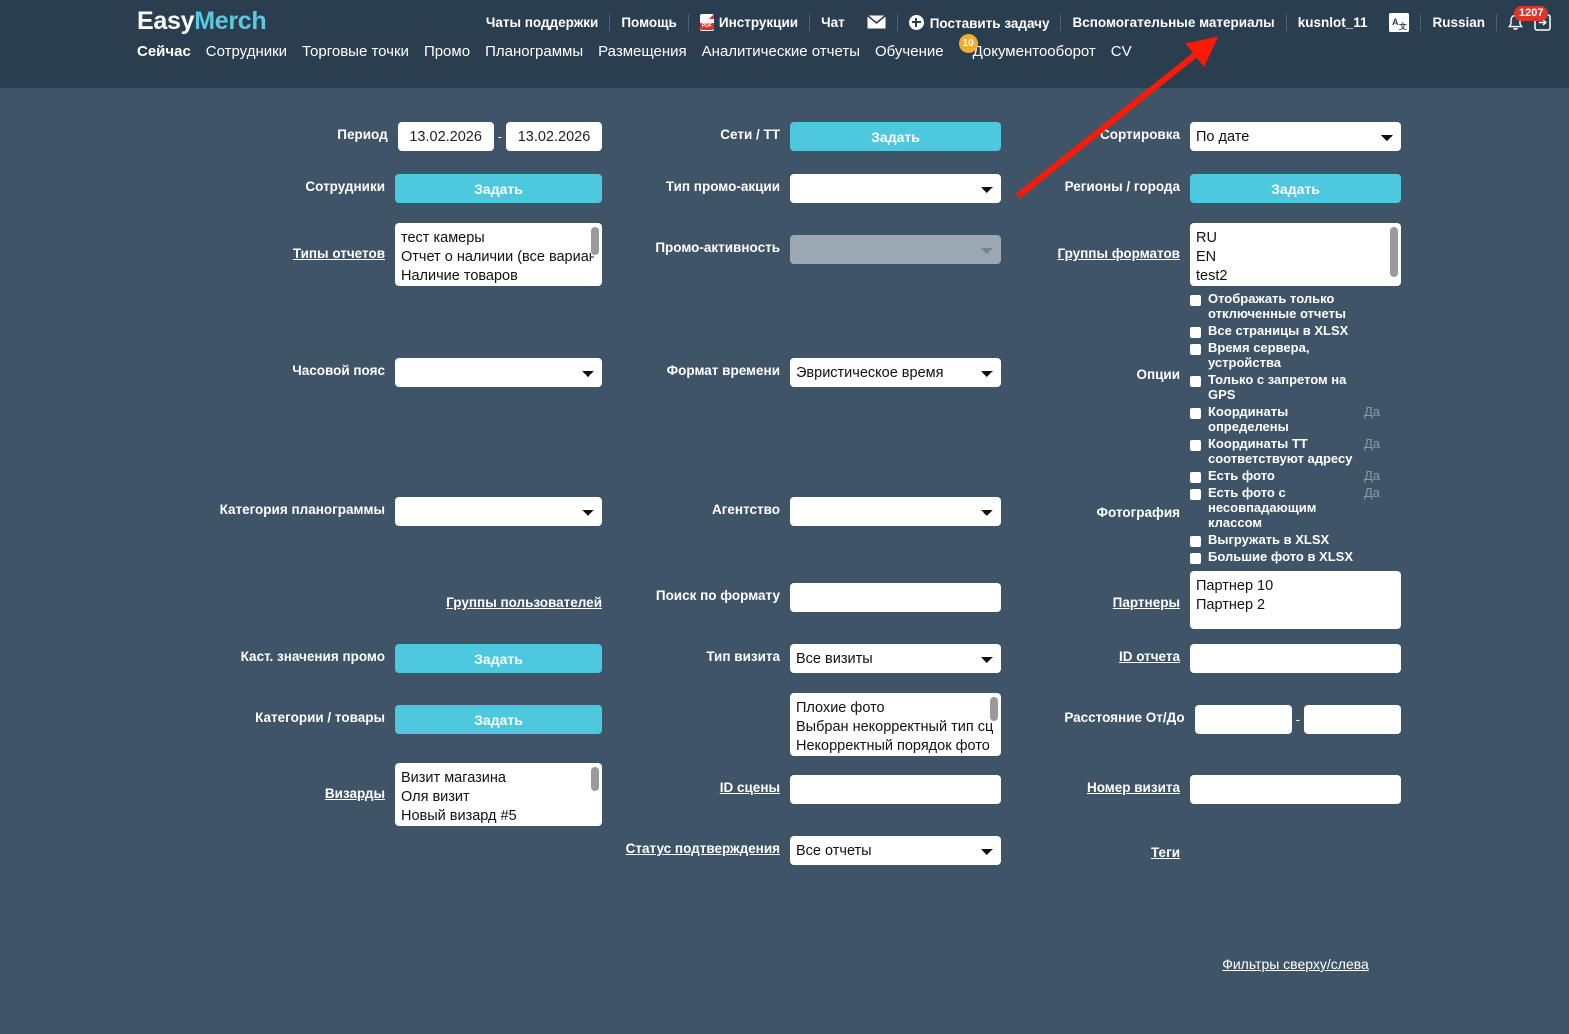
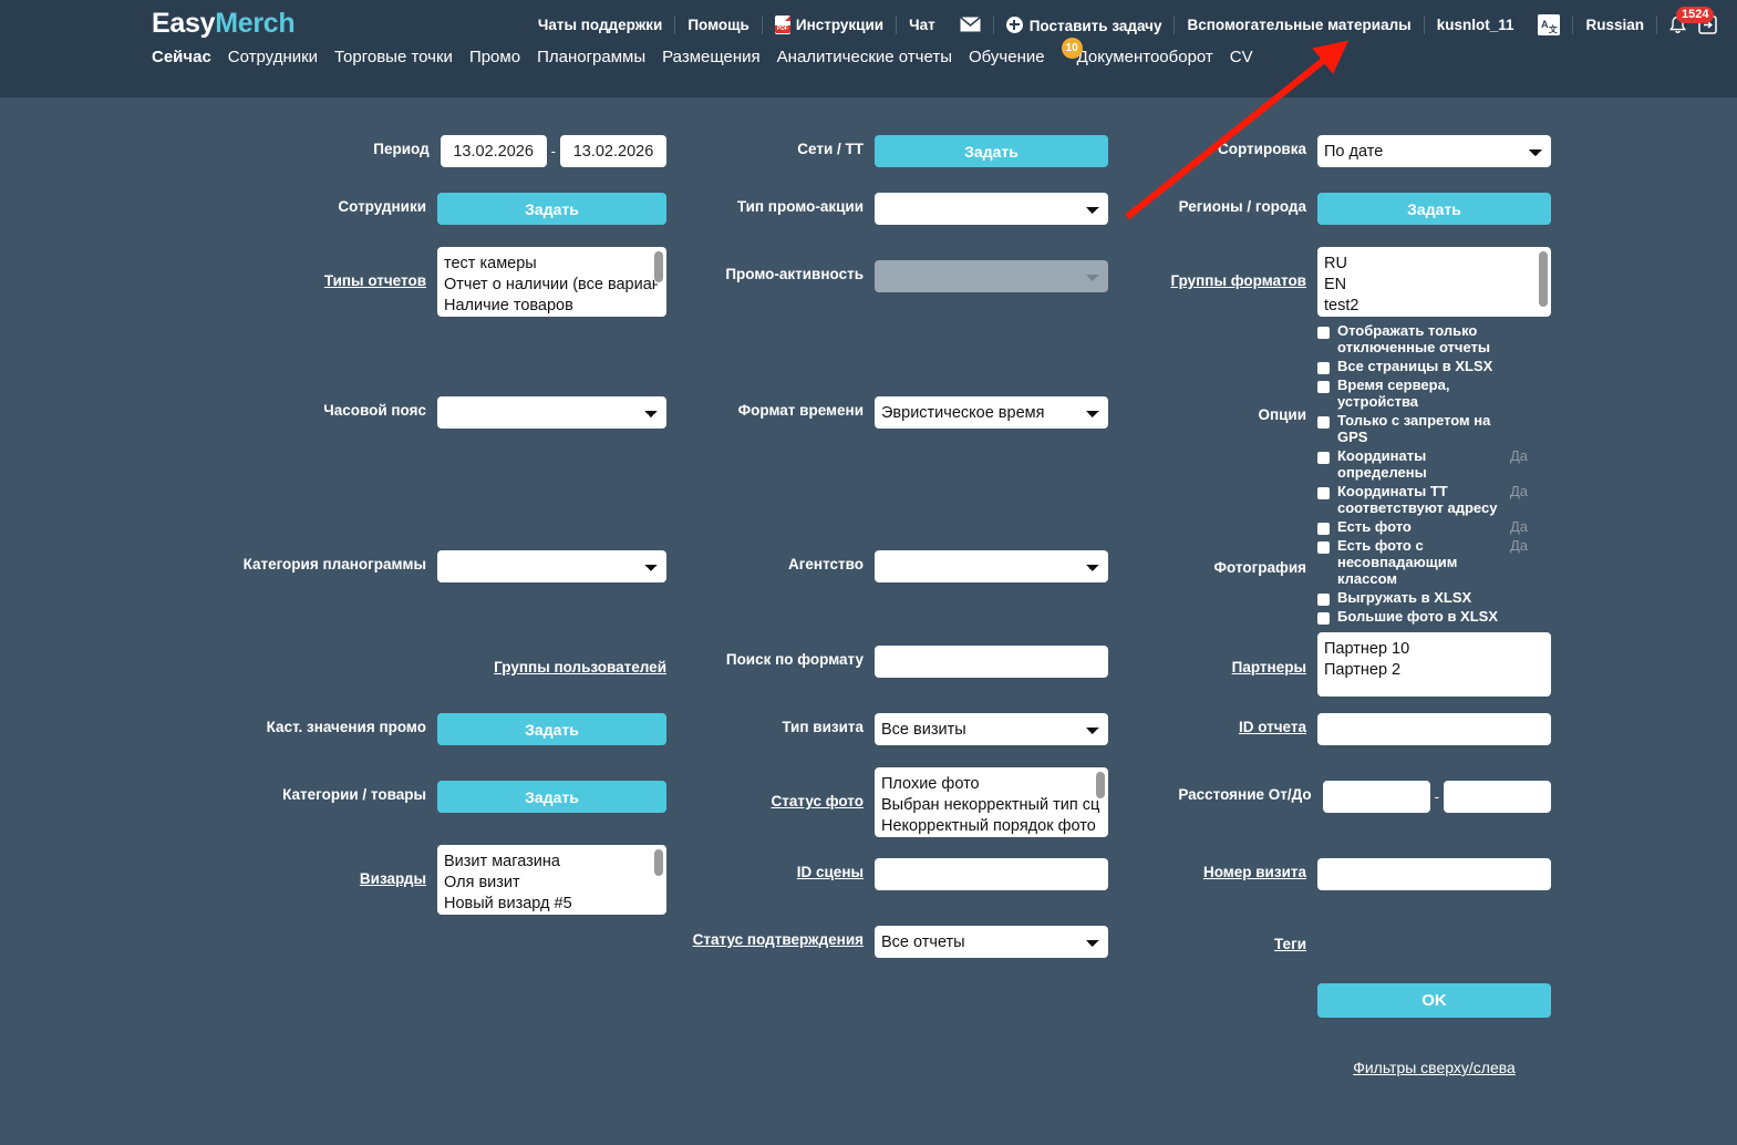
  EasyMerch
  Чаты поддержки
  Помощь
  Инструкции
  Чат
  Поставить задачу
  Вспомогательные материалы
  kusnlot_11
  A
  文
  Russian
- 1207
+ 1524
  Сейчас
  Сотрудники
  Торговые точки
  Промо
  Планограммы
  Размещения
  Аналитические отчеты
  Обучение
  10
  Документооборот
  CV
  Период
  13.02.2026
  -
  13.02.2026
  Сотрудники
  Задать
  Типы отчетов
  тест камеры
  Отчет о наличии (все вариан
  Наличие товаров
  Часовой пояс
  Категория планограммы
  Группы пользователей
  Каст. значения промо
  Задать
  Категории / товары
  Задать
  Визарды
  Визит магазина
  Оля визит
  Новый визард #5
  Сети / ТТ
  Задать
  Тип промо-акции
  Промо-активность
  Формат времени
  Эвристическое время
  Агентство
  Поиск по формату
  Тип визита
  Все визиты
+ Статус фото
  Плохие фото
  Выбран некорректный тип сц
  Некорректный порядок фото
  ID сцены
  Статус подтверждения
  Все отчеты
  Сортировка
  По дате
  Регионы / города
  Задать
  Группы форматов
  RU
  EN
  test2
  Опции
  Отображать только отключенные отчеты
  Все страницы в XLSX
  Время сервера, устройства
  Только с запретом на GPS
  Координаты определены
  Да
  Координаты ТТ соответствуют адресу
  Да
  Фотография
  Есть фото
  Да
  Есть фото с несовпадающим классом
  Да
  Выгружать в XLSX
  Большие фото в XLSX
  Партнеры
  Партнер 10
  Партнер 2
  ID отчета
  Расстояние От/До
  -
  Номер визита
  Теги
+ OK
  Фильтры сверху/слева
